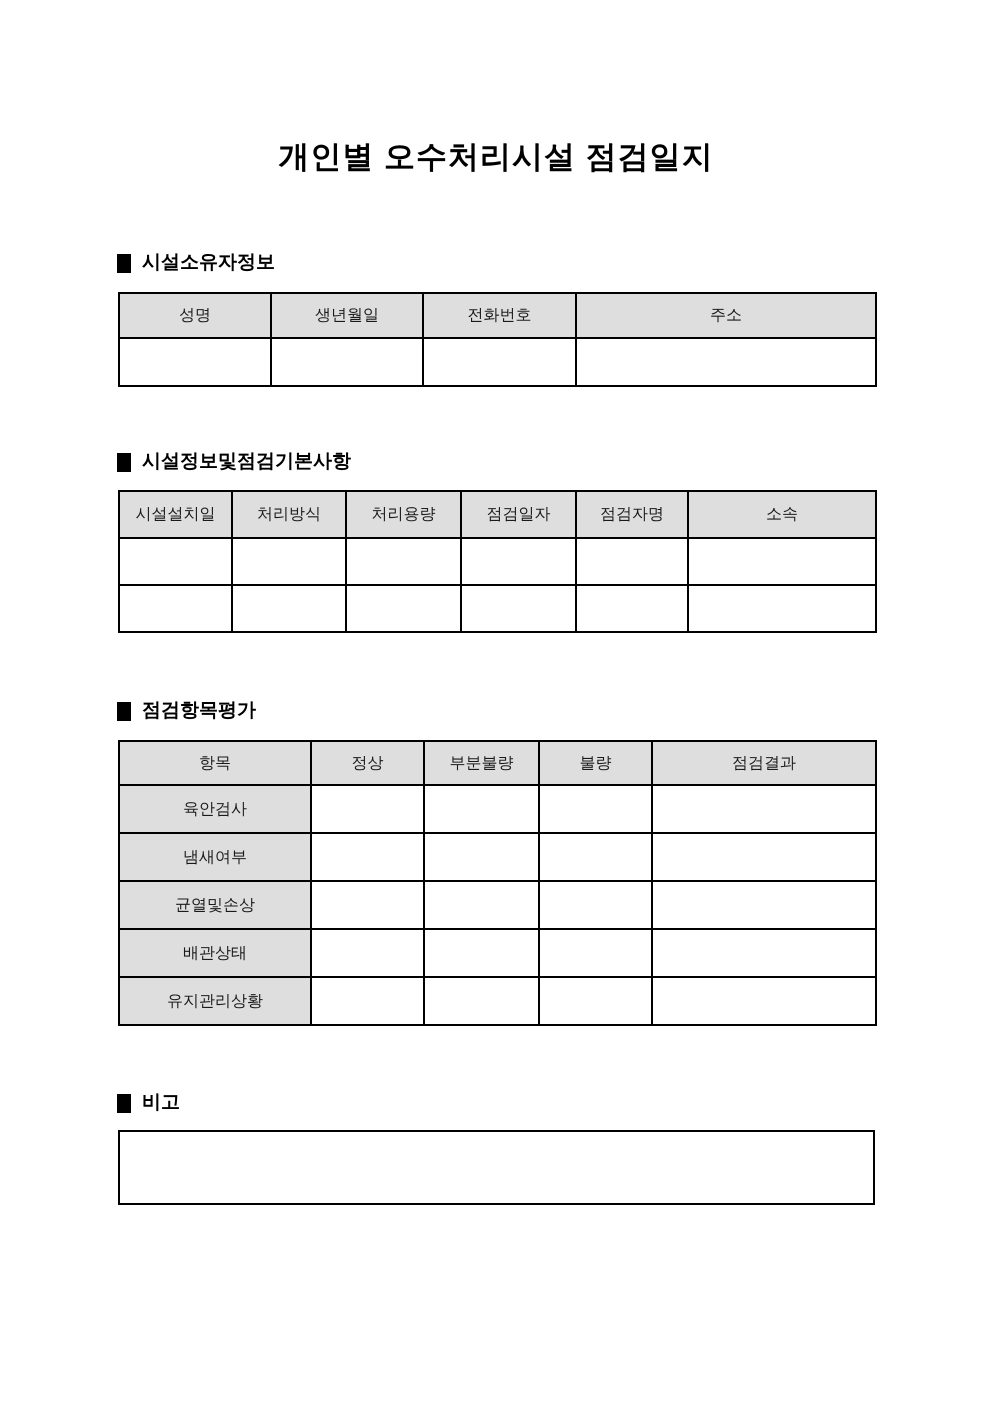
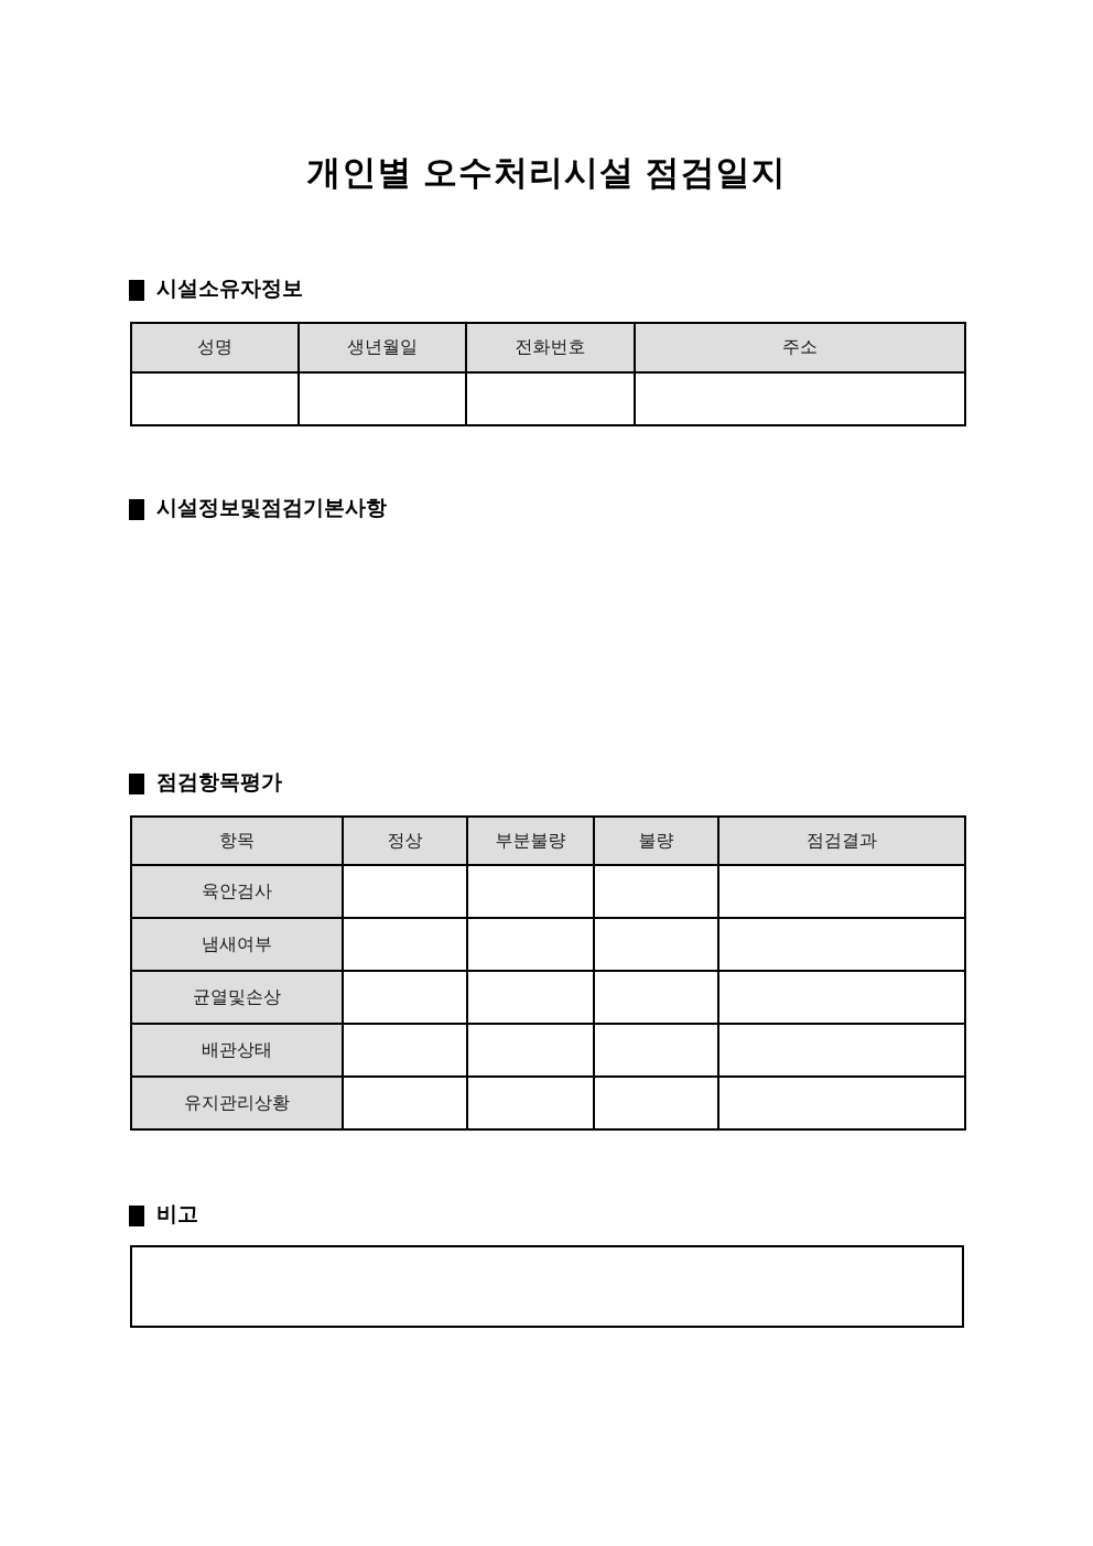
  개인별 오수처리시설 점검일지
  시설소유자정보
  성명	생년월일	전화번호	주소
  시설정보및점검기본사항
- 시설설치일	처리방식	처리용량	점검일자	점검자명	소속
  점검항목평가
  항목	정상	부분불량	불량	점검결과
  육안검사
  냄새여부
  균열및손상
  배관상태
  유지관리상황
  비고
